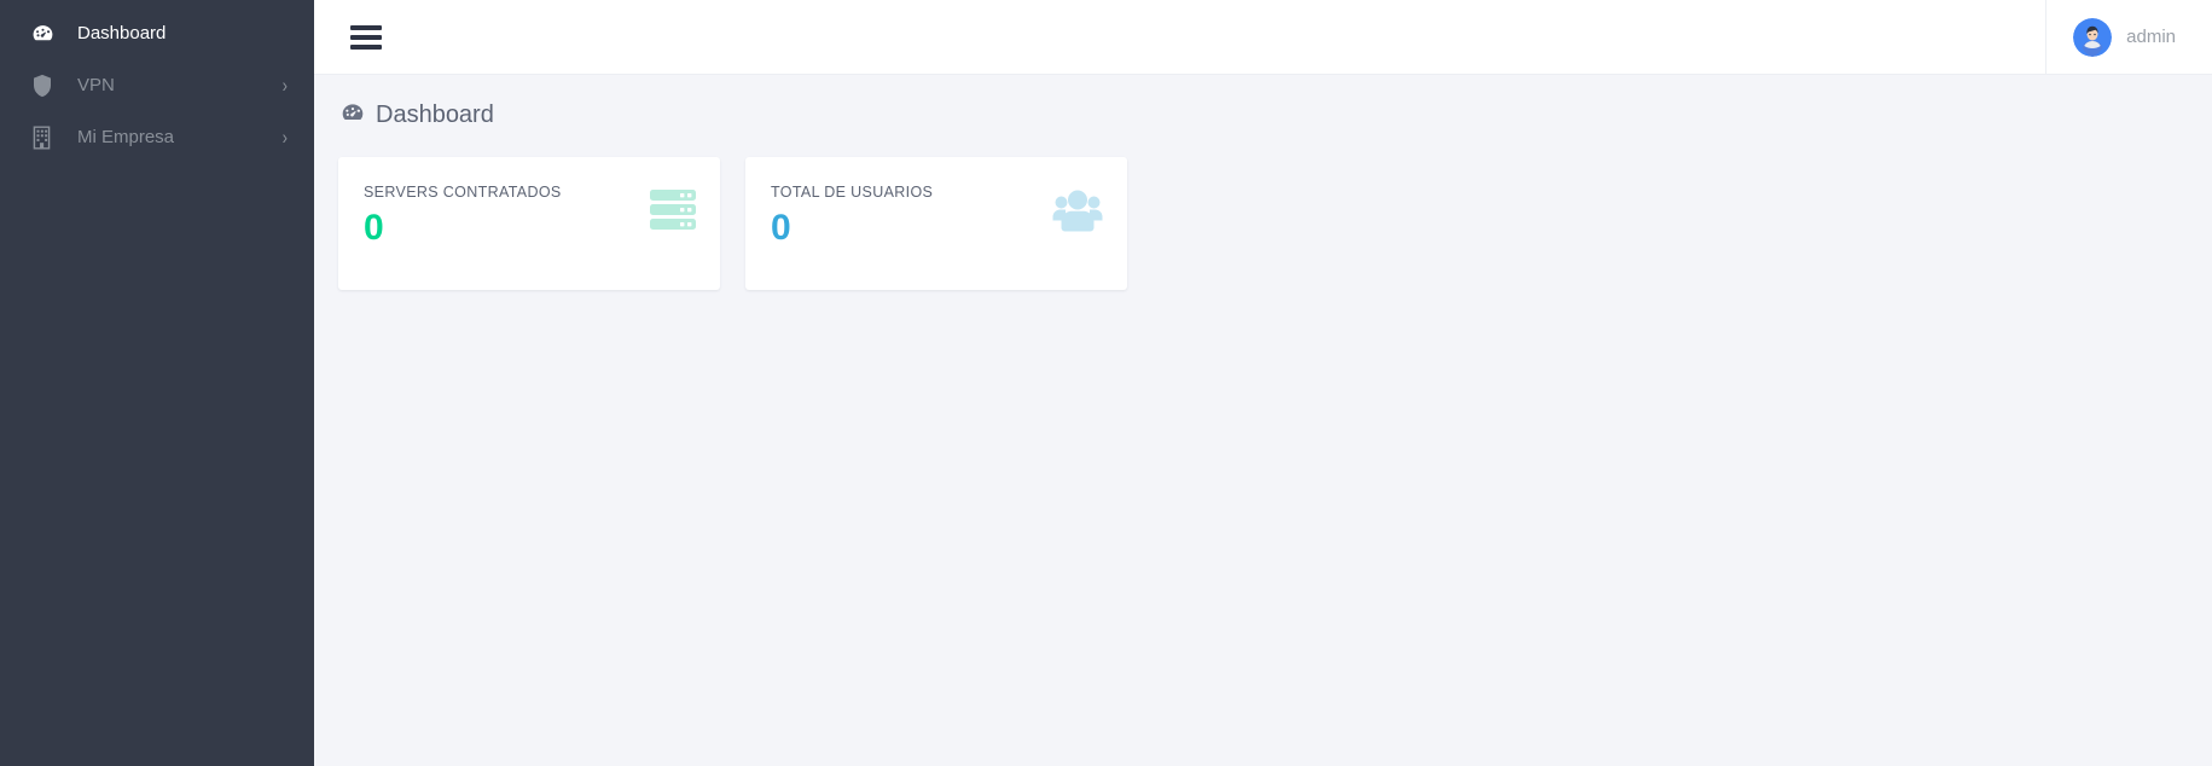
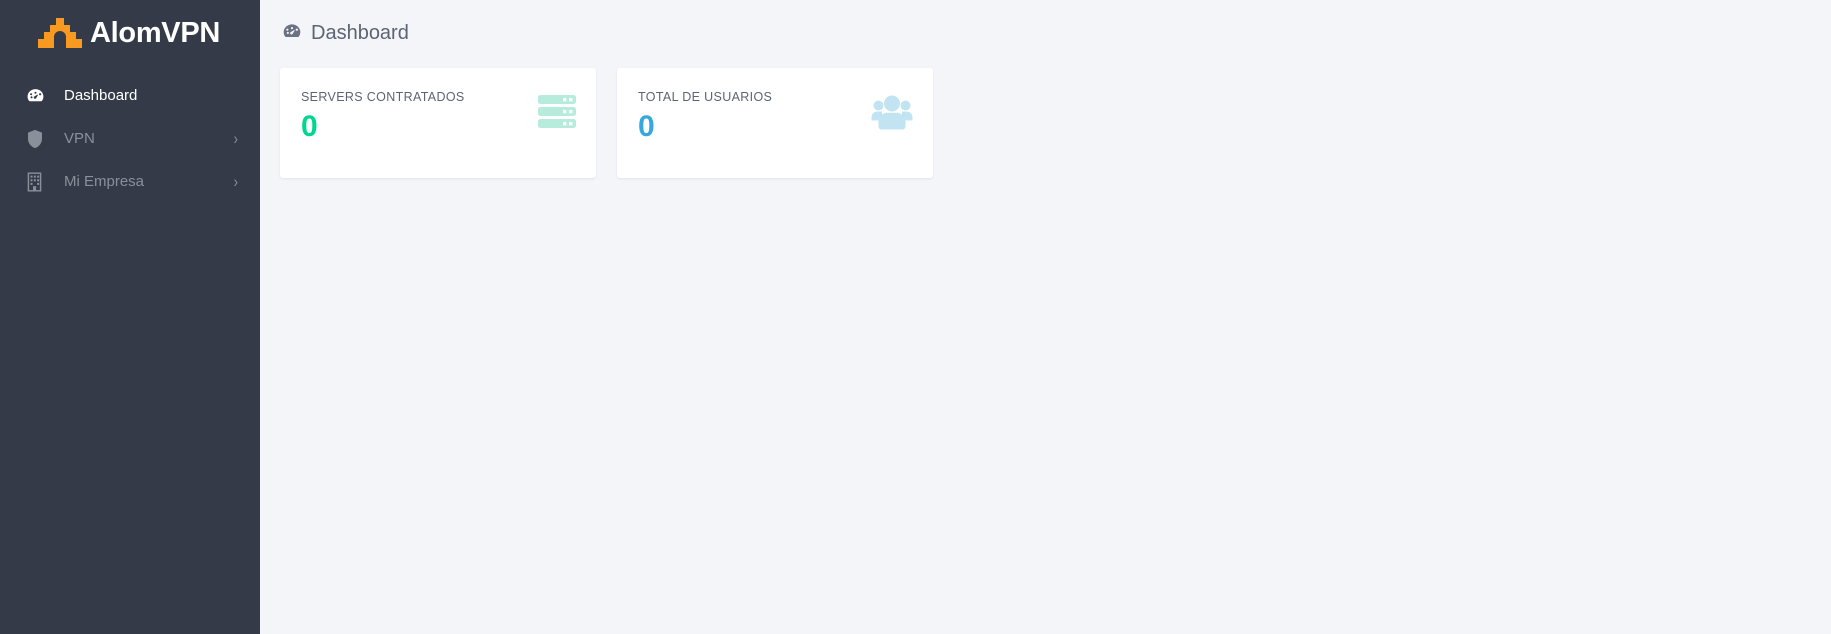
+ AlomVPN
  Dashboard
  VPN
  ›
  Mi Empresa
  ›
- admin
  Dashboard
  SERVERS CONTRATADOS
  0
  TOTAL DE USUARIOS
  0
